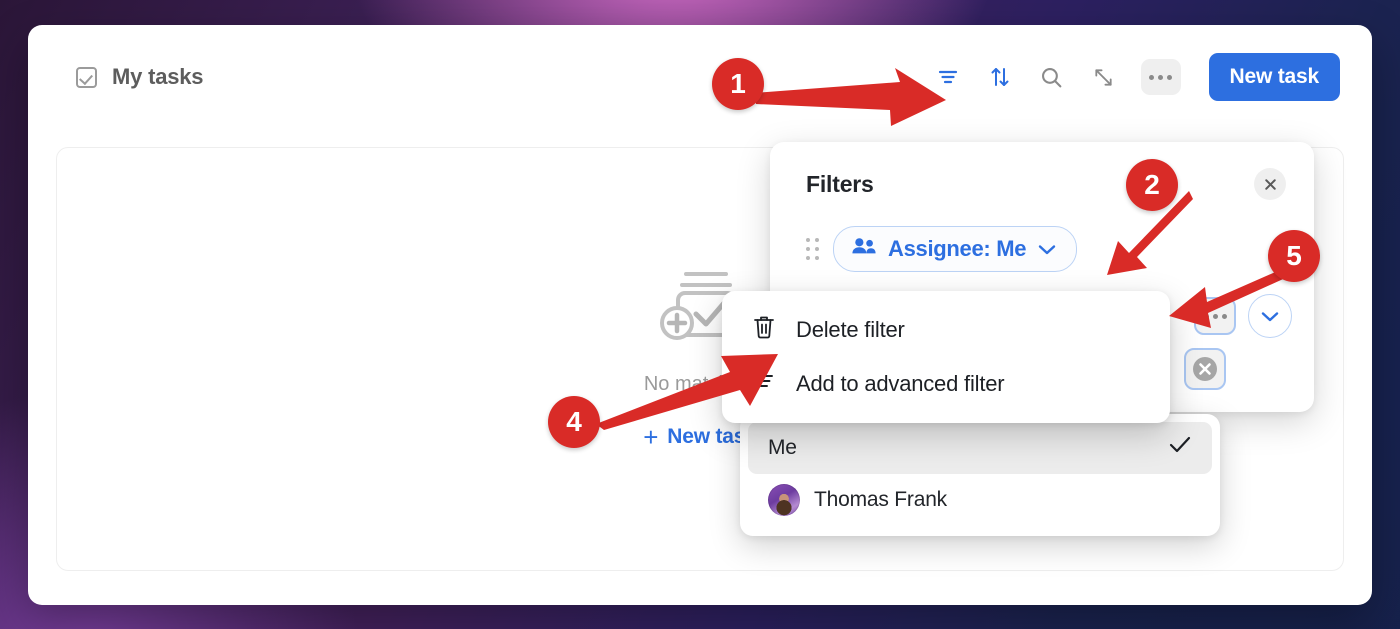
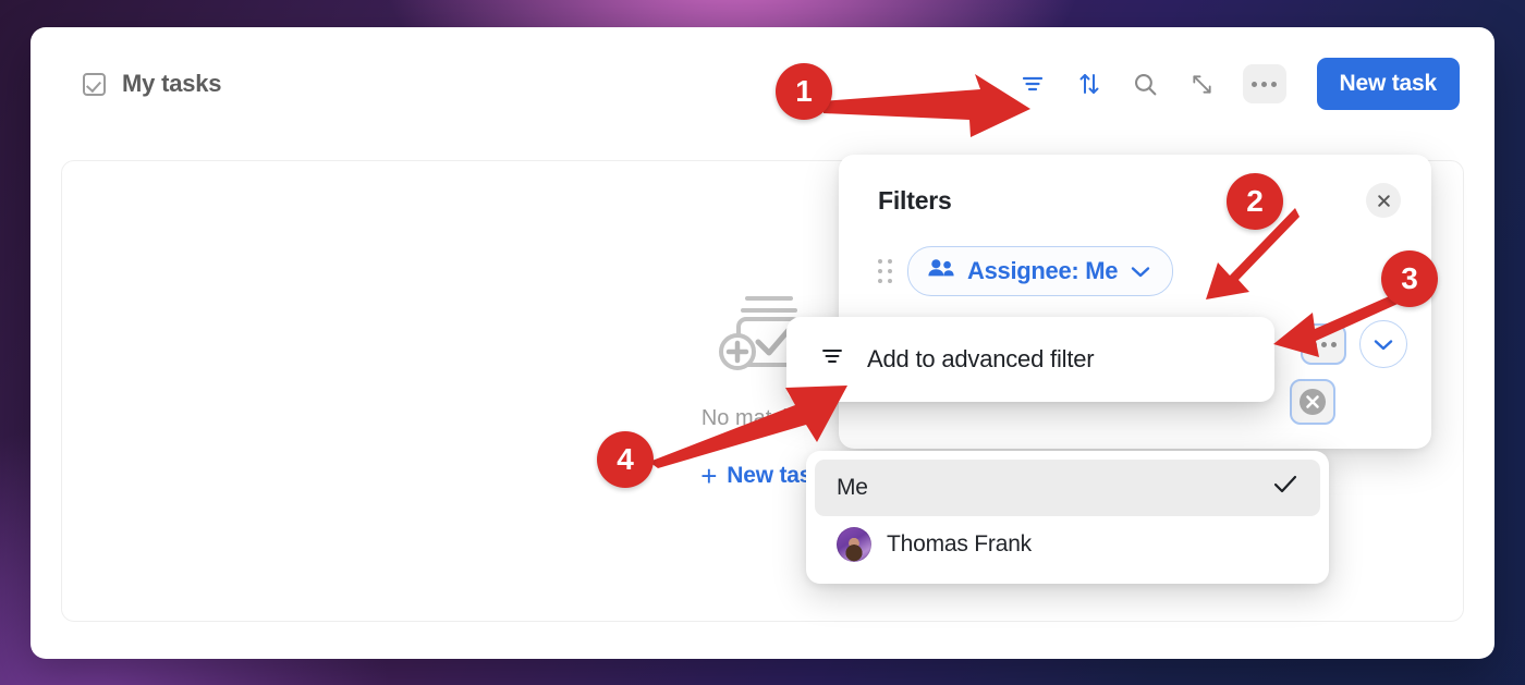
  My tasks
  New task
  +
  New ta
  Filters
  Assignee: Me
  Me
  Thomas Frank
- Delete filter
  Add to advanced filter
  1
  2
- 5
+ 3
  4
